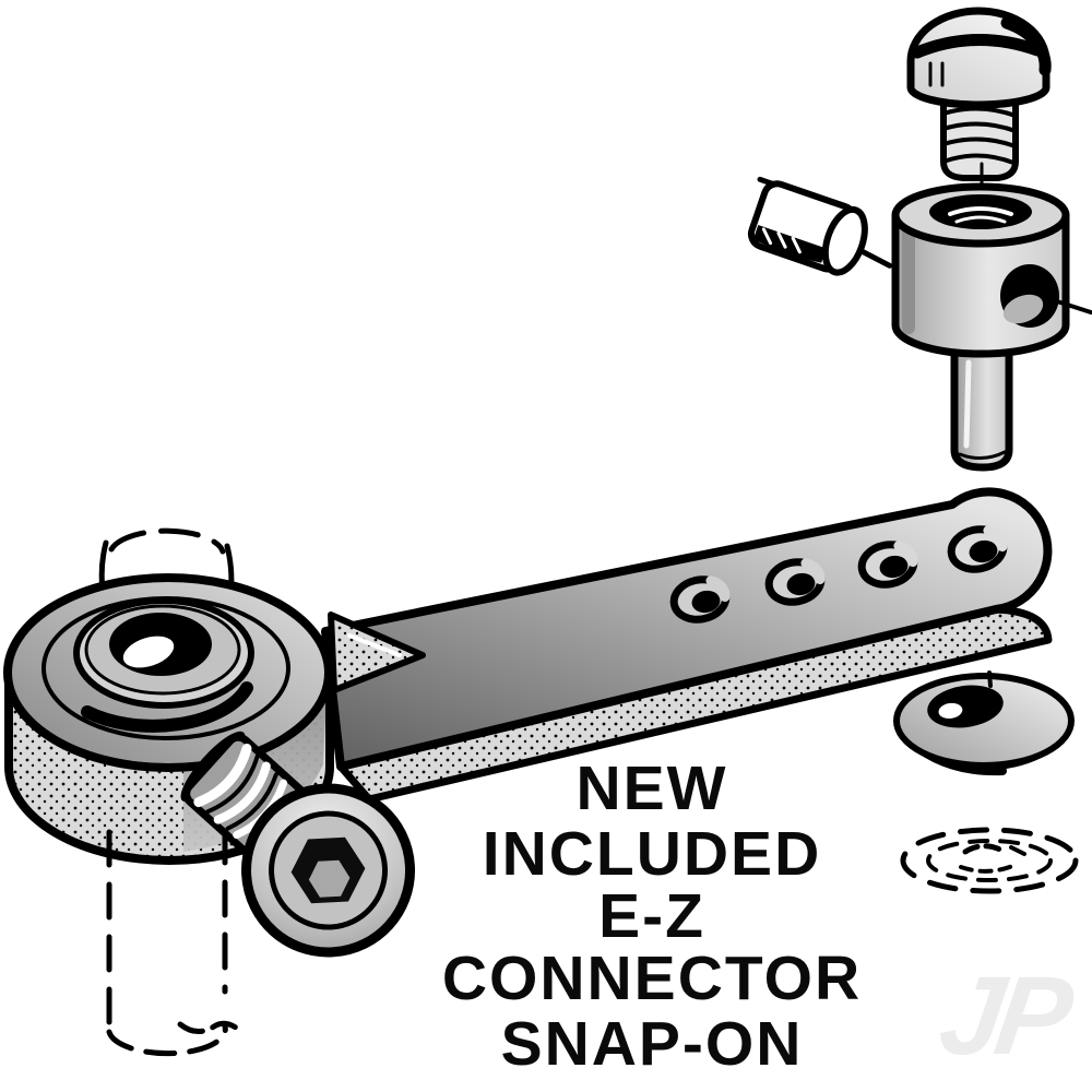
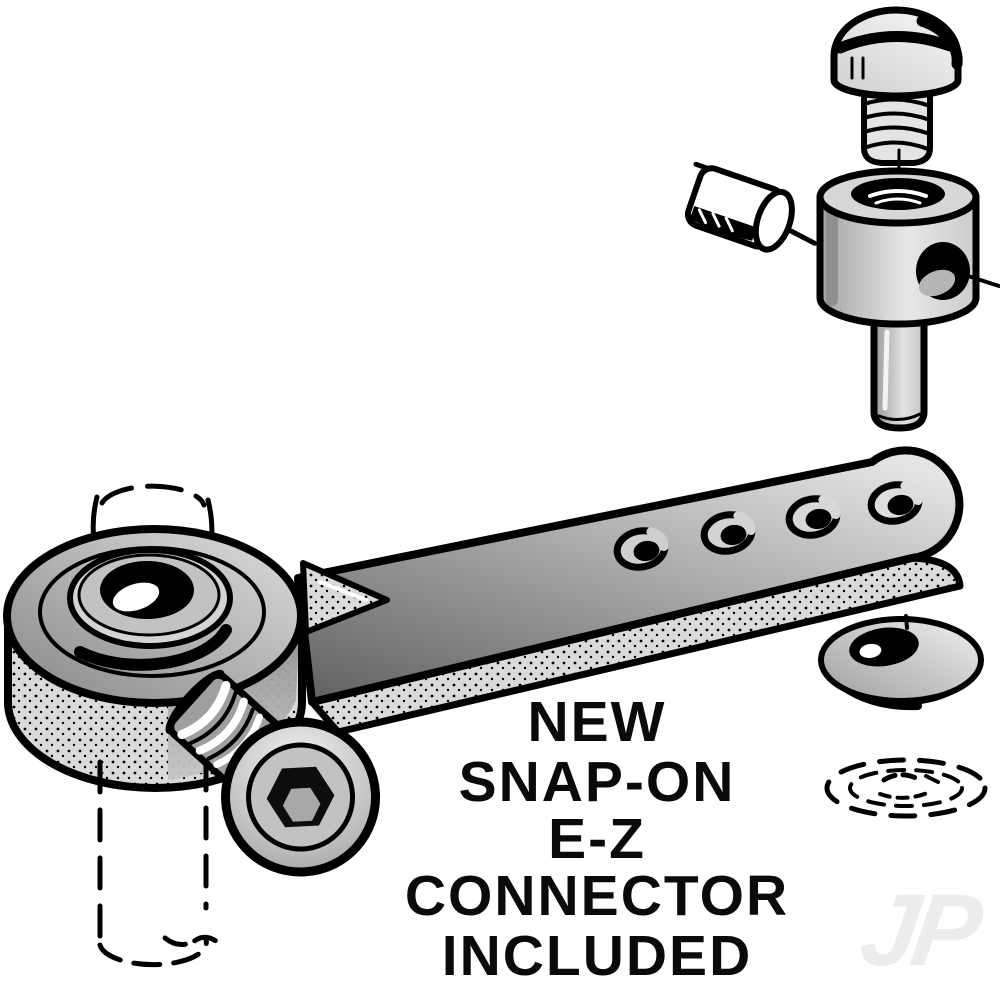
  NEW
- INCLUDED
+ SNAP-ON
  E-Z
  CONNECTOR
- SNAP-ON
+ INCLUDED
